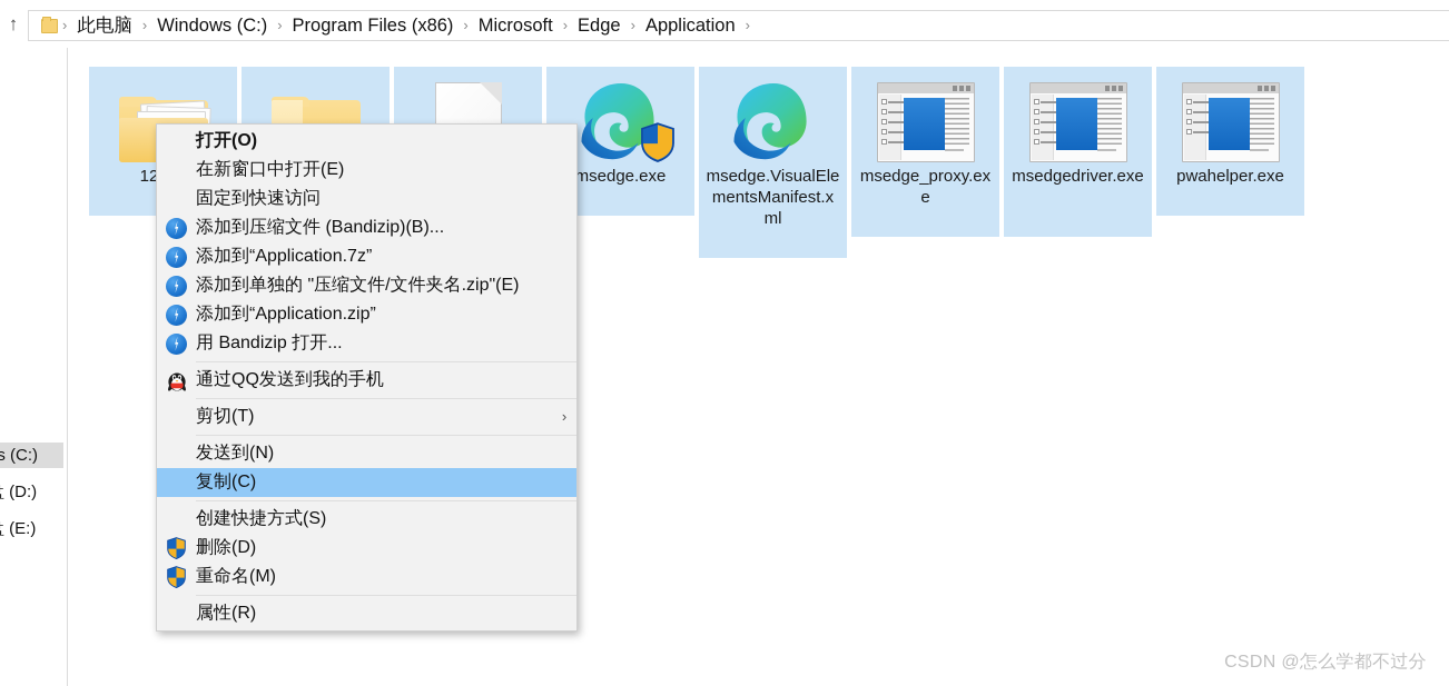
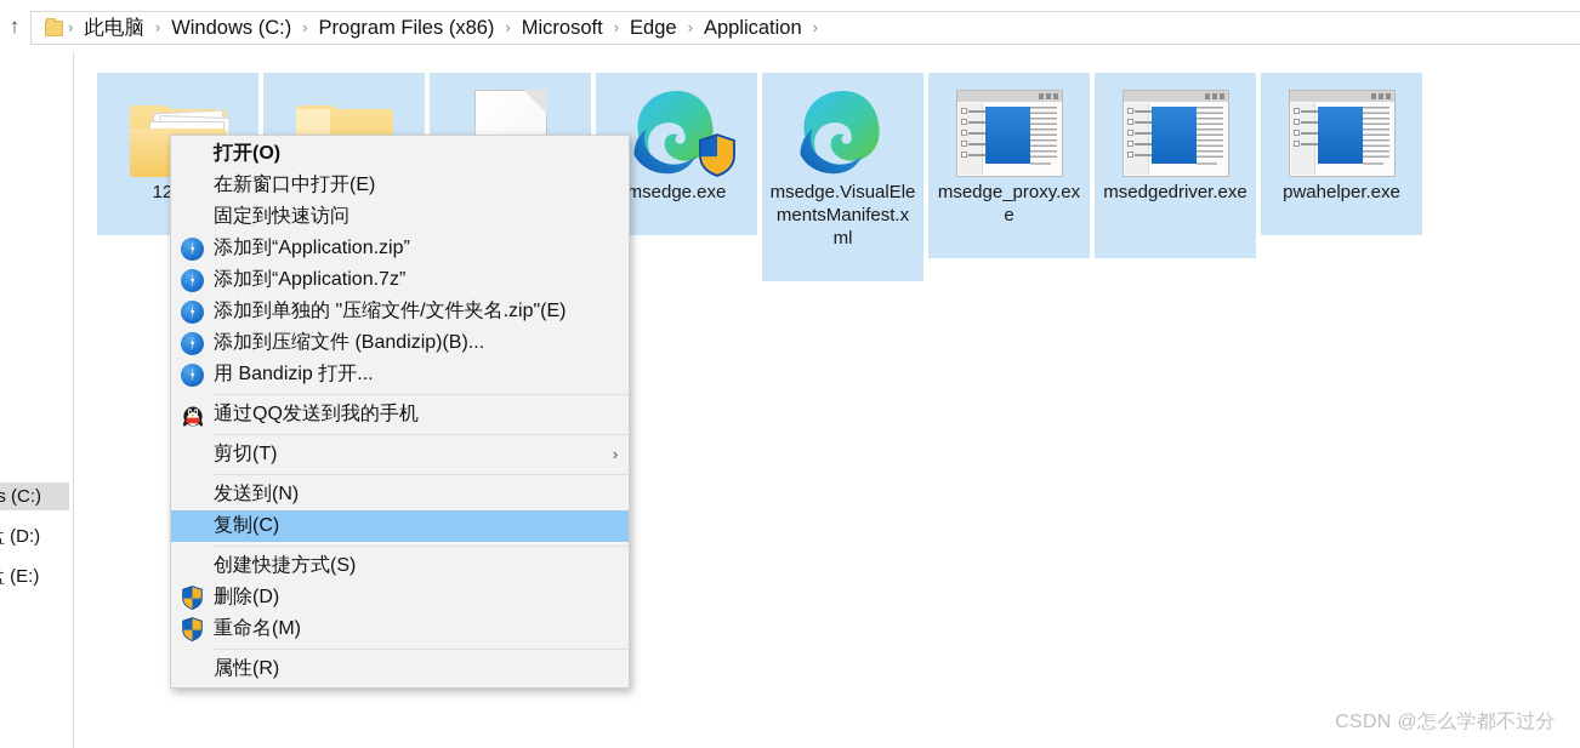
  ↑
  ›
  此电脑
  ›
  Windows (C:)
  ›
  Program Files (x86)
  ›
  Microsoft
  ›
  Edge
  ›
  Application
  ›
  msedge.exe
  msedge.VisualElementsManifest.xml
  msedge_proxy.exe
  msedgedriver.exe
  pwahelper.exe
  打开(O)
  在新窗口中打开(E)
  固定到快速访问
- 添加到压缩文件 (Bandizip)(B)...
+ 添加到“Application.zip”
  添加到“Application.7z”
  添加到单独的 "压缩文件/文件夹名.zip"(E)
- 添加到“Application.zip”
+ 添加到压缩文件 (Bandizip)(B)...
  用 Bandizip 打开...
  通过QQ发送到我的手机
  剪切(T)
  ›
  发送到(N)
  复制(C)
  创建快捷方式(S)
  删除(D)
  重命名(M)
  属性(R)
  CSDN @怎么学都不过分
